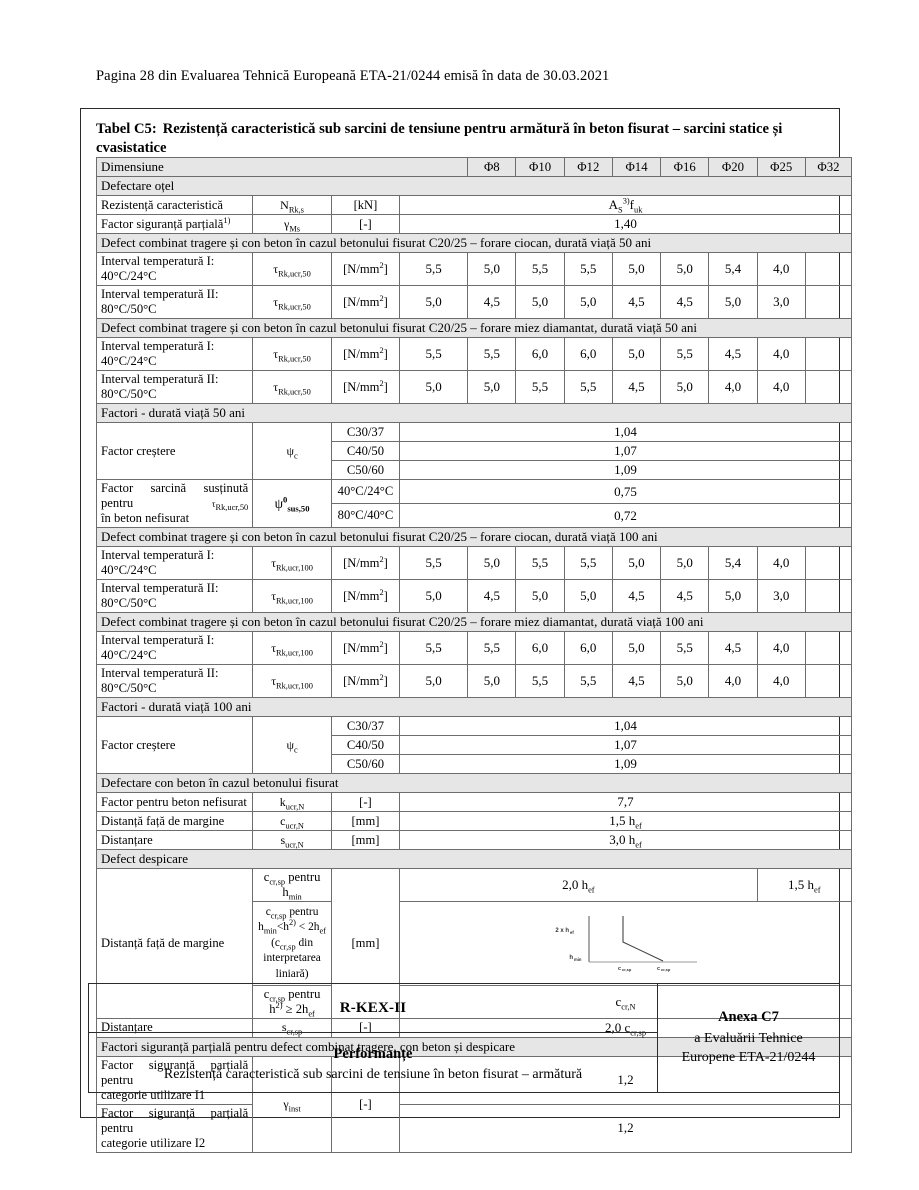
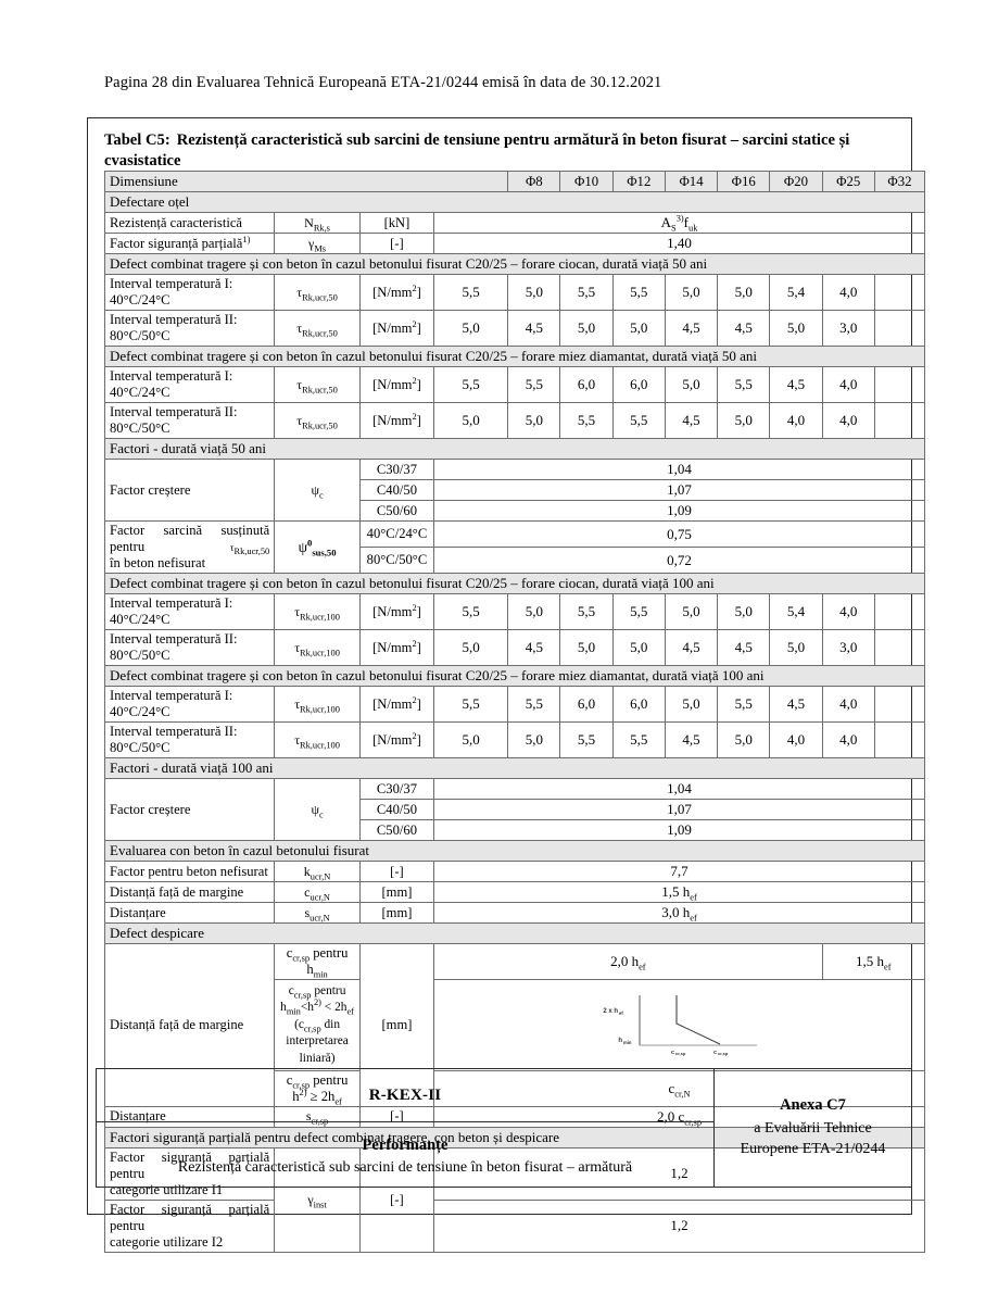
- Pagina 28 din Evaluarea Tehnică Europeană ETA-21/0244 emisă în data de 30.03.2021
+ Pagina 28 din Evaluarea Tehnică Europeană ETA-21/0244 emisă în data de 30.12.2021
  Tabel C5: Rezistență caracteristică sub sarcini de tensiune pentru armătură în beton fisurat – sarcini statice și cvasistatice
  Dimensiune	Φ8	Φ10	Φ12	Φ14	Φ16	Φ20	Φ25	Φ32
  Defectare oțel
  Rezistență caracteristică	NRk,s	[kN]	AS3)fuk
  Factor siguranță parțială1)	γMs	[-]	1,40
  Defect combinat tragere și con beton în cazul betonului fisurat C20/25 – forare ciocan, durată viață 50 ani
  Interval temperatură I: 40°C/24°C	τRk,ucr,50	[N/mm2]	5,5	5,0	5,5	5,5	5,0	5,0	5,4	4,0
  Interval temperatură II: 80°C/50°C	τRk,ucr,50	[N/mm2]	5,0	4,5	5,0	5,0	4,5	4,5	5,0	3,0
  Defect combinat tragere și con beton în cazul betonului fisurat C20/25 – forare miez diamantat, durată viață 50 ani
  Interval temperatură I: 40°C/24°C	τRk,ucr,50	[N/mm2]	5,5	5,5	6,0	6,0	5,0	5,5	4,5	4,0
  Interval temperatură II: 80°C/50°C	τRk,ucr,50	[N/mm2]	5,0	5,0	5,5	5,5	4,5	5,0	4,0	4,0
  Factori - durată viață 50 ani
  Factor creștere	ψc	C30/37	1,04
  C40/50	1,07
  C50/60	1,09
  Factor sarcină susținută pentru τRk,ucr,50 în beton nefisurat	ψ0sus,50	40°C/24°C	0,75
- 80°C/40°C	0,72
+ 80°C/50°C	0,72
  Defect combinat tragere și con beton în cazul betonului fisurat C20/25 – forare ciocan, durată viață 100 ani
  Interval temperatură I: 40°C/24°C	τRk,ucr,100	[N/mm2]	5,5	5,0	5,5	5,5	5,0	5,0	5,4	4,0
  Interval temperatură II: 80°C/50°C	τRk,ucr,100	[N/mm2]	5,0	4,5	5,0	5,0	4,5	4,5	5,0	3,0
  Defect combinat tragere și con beton în cazul betonului fisurat C20/25 – forare miez diamantat, durată viață 100 ani
  Interval temperatură I: 40°C/24°C	τRk,ucr,100	[N/mm2]	5,5	5,5	6,0	6,0	5,0	5,5	4,5	4,0
  Interval temperatură II: 80°C/50°C	τRk,ucr,100	[N/mm2]	5,0	5,0	5,5	5,5	4,5	5,0	4,0	4,0
  Factori - durată viață 100 ani
  Factor creștere	ψc	C30/37	1,04
  C40/50	1,07
  C50/60	1,09
- Defectare con beton în cazul betonului fisurat
+ Evaluarea con beton în cazul betonului fisurat
  Factor pentru beton nefisurat	kucr,N	[-]	7,7
  Distanță față de margine	cucr,N	[mm]	1,5 hef
  Distanțare	sucr,N	[mm]	3,0 hef
  Defect despicare
  Distanță față de margine	ccr,sp pentru hmin	[mm]	2,0 hef	1,5 hef
  ccr,sp pentru hmin<h2) < 2hef (ccr,sp din interpretarea liniară)
  ccr,sp pentru h2) ≥ 2hef	ccr,N
  Distanțare	scr,sp	[-]	2,0 ccr,sp
  Factori siguranță parțială pentru defect combinat tragere, con beton și despicare
  Factor siguranță parțială pentru categorie utilizare I1	γinst	[-]	1,2
  Factor siguranță parțială pentru categorie utilizare I2	1,2
  R-KEX-II
  Performanțe
  Rezistență caracteristică sub sarcini de tensiune în beton fisurat – armătură
  Anexa C7
  a Evaluării Tehnice
  Europene ETA-21/0244
